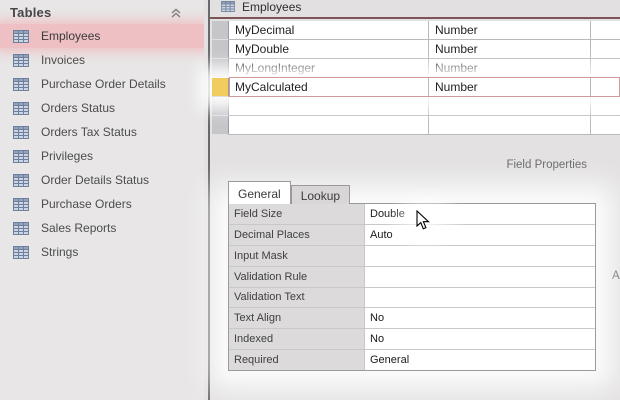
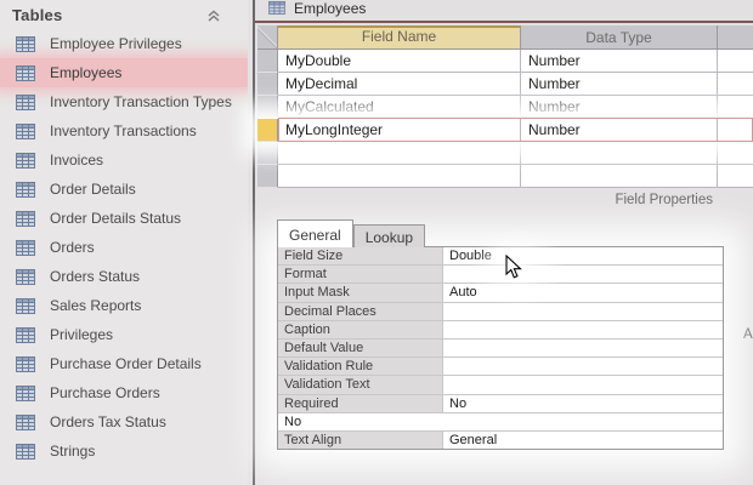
  Tables
+ Employee Privileges
  Employees
+ Inventory Transaction Types
+ Inventory Transactions
  Invoices
+ Order Details
- Purchase Order Details
+ Order Details Status
+ Orders
  Orders Status
- Orders Tax Status
+ Sales Reports
  Privileges
- Order Details Status
+ Purchase Order Details
  Purchase Orders
- Sales Reports
+ Orders Tax Status
  Strings
  Employees
+ Field Name
+ Data Type
- MyDecimal
+ MyDouble
  Number
- MyDouble
+ MyDecimal
  Number
- MyLongInteger
+ MyCalculated
  Number
- MyCalculated
+ MyLongInteger
  Number
  Field Properties
  General
  Lookup
  Field Size
+ Format
- Decimal Places
+ Input Mask
  Aut
- Input Mask
+ Decimal Places
+ Caption
+ Default Value
  Validation Rule
  Validation Text
- Text Align
+ Required
  No
- Indexed
  No
- Required
+ Text Align
  General
  A
